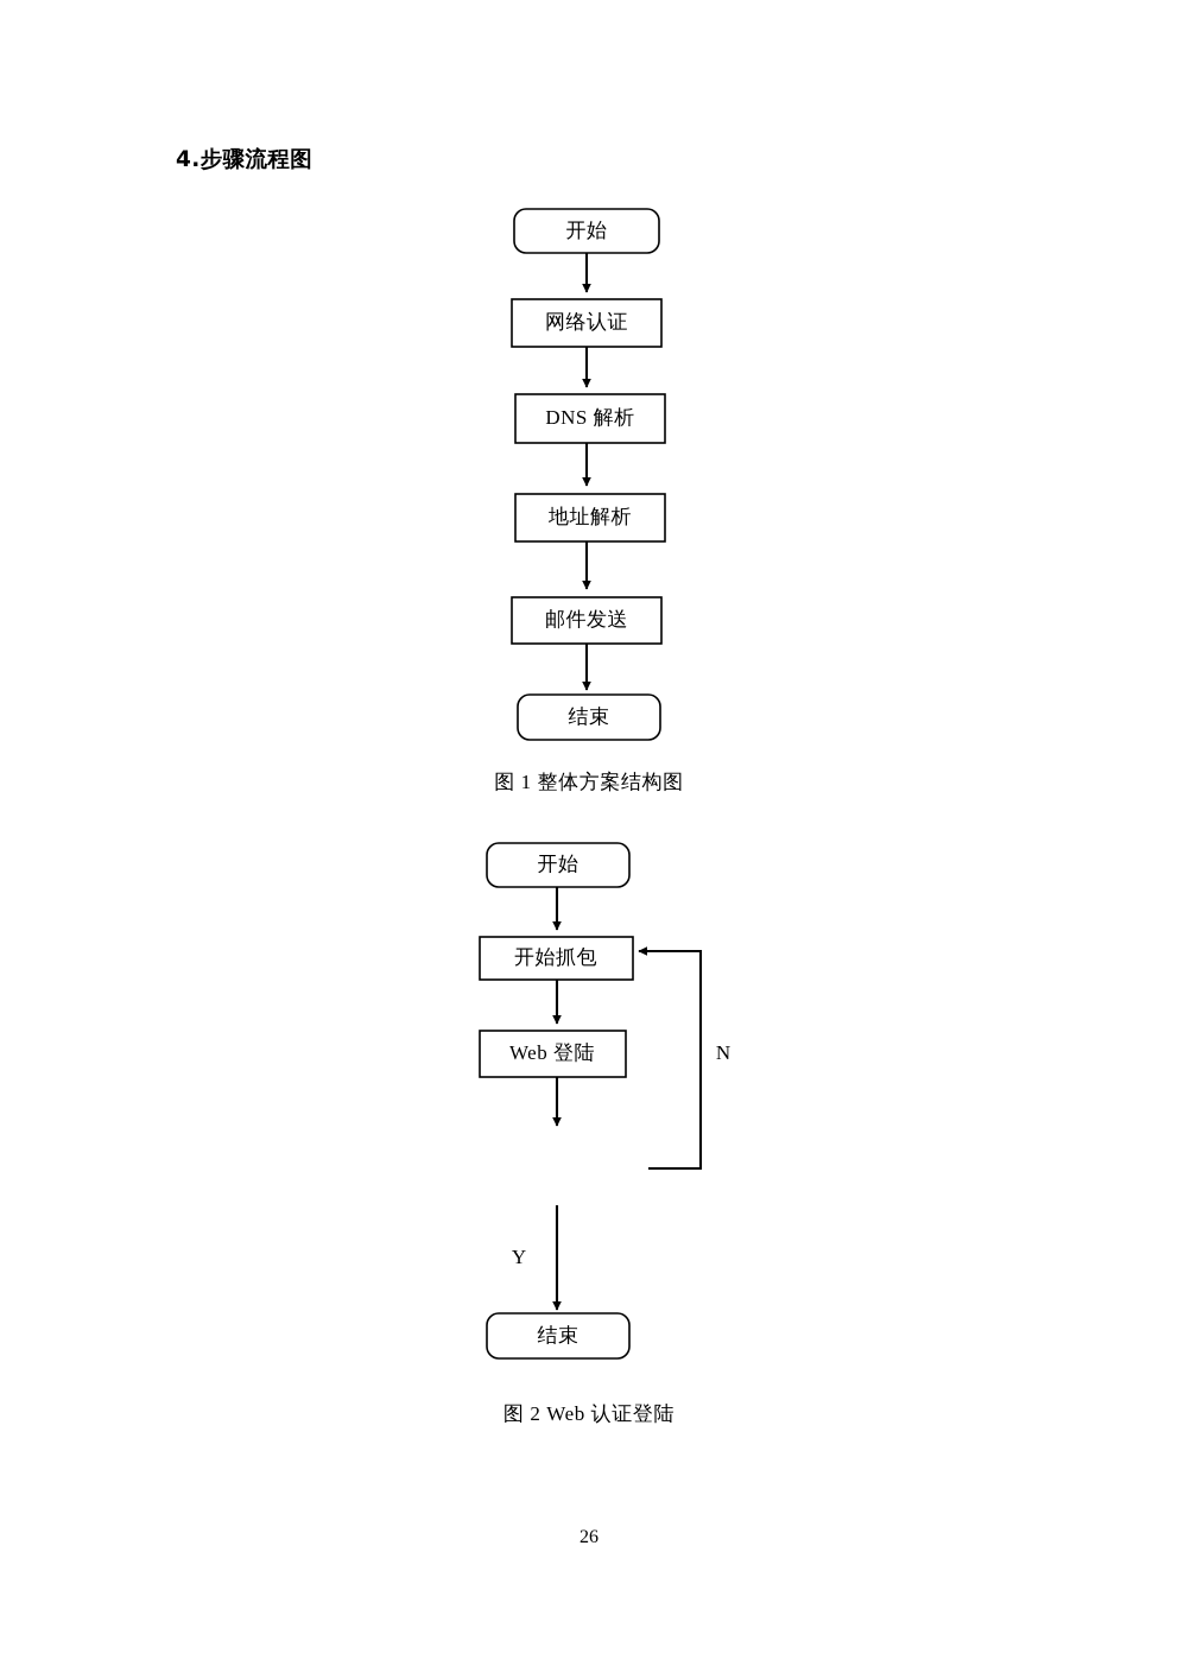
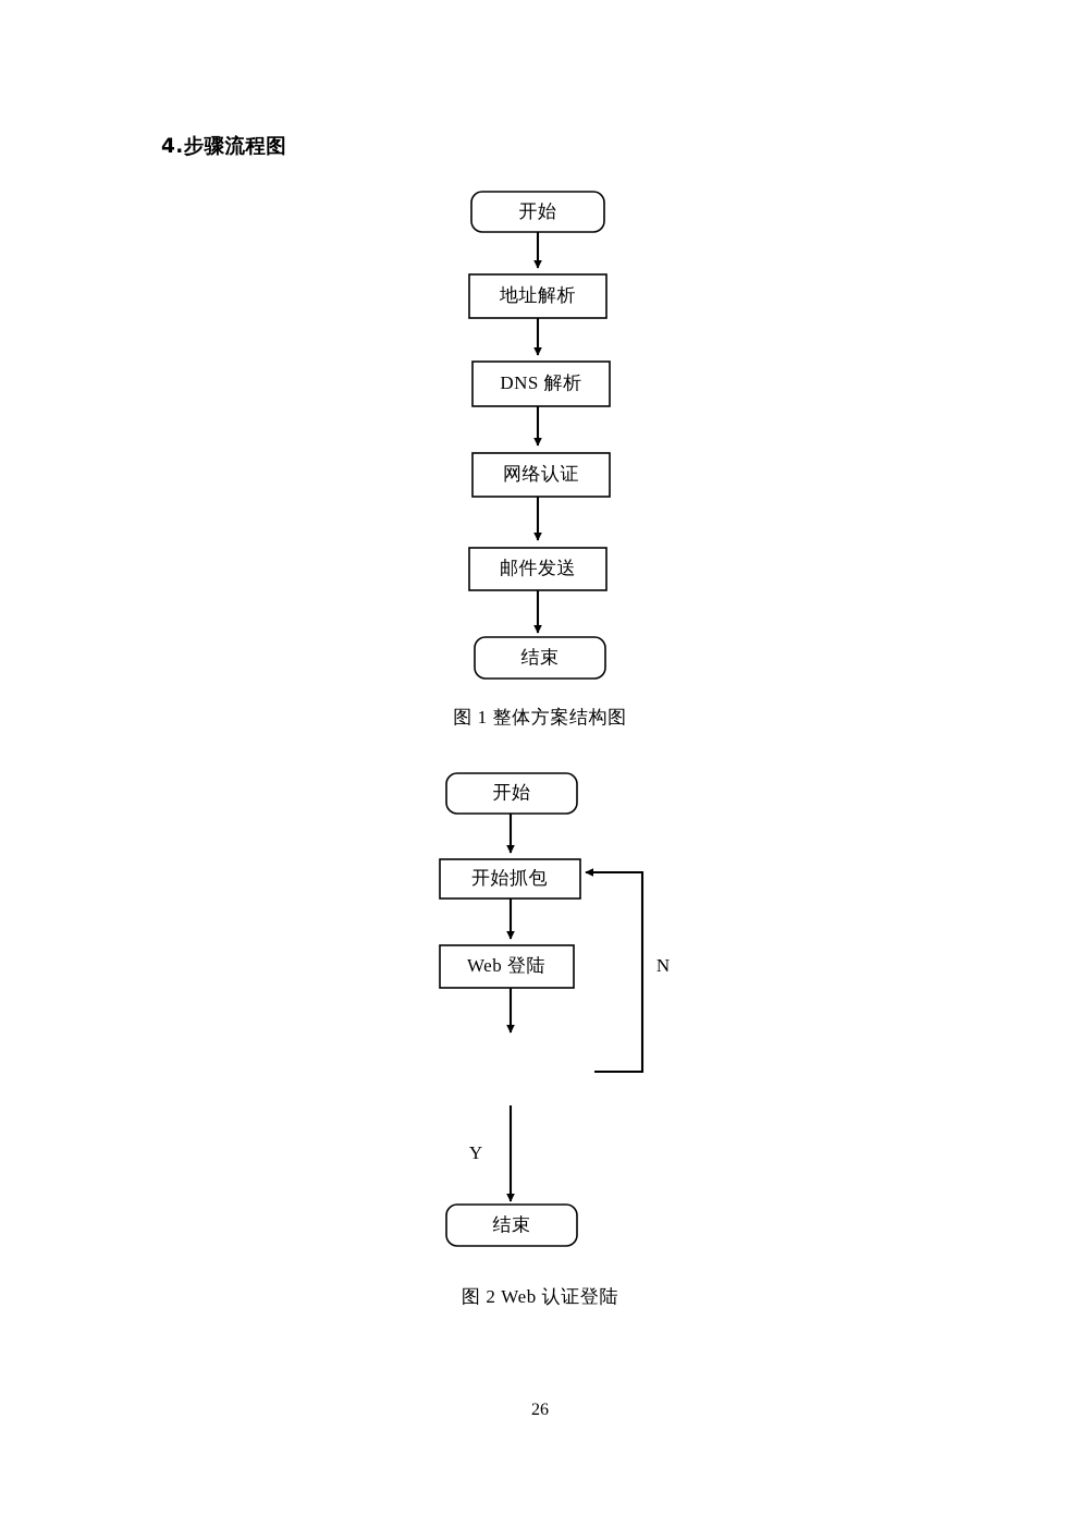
  4.步骤流程图
  开始
- 网络认证
+ 地址解析
  DNS 解析
- 地址解析
+ 网络认证
  邮件发送
  结束
  图 1 整体方案结构图
  开始
  开始抓包
  Web 登陆
  结束
  Y
  N
  图 2 Web 认证登陆
  26
